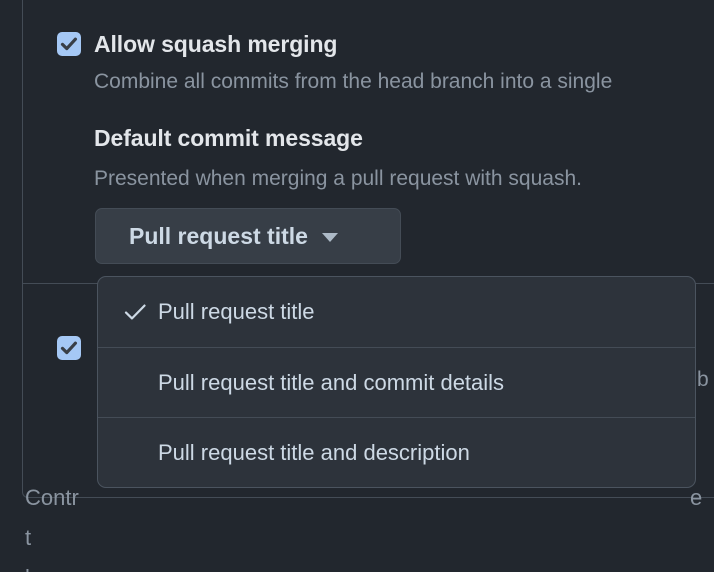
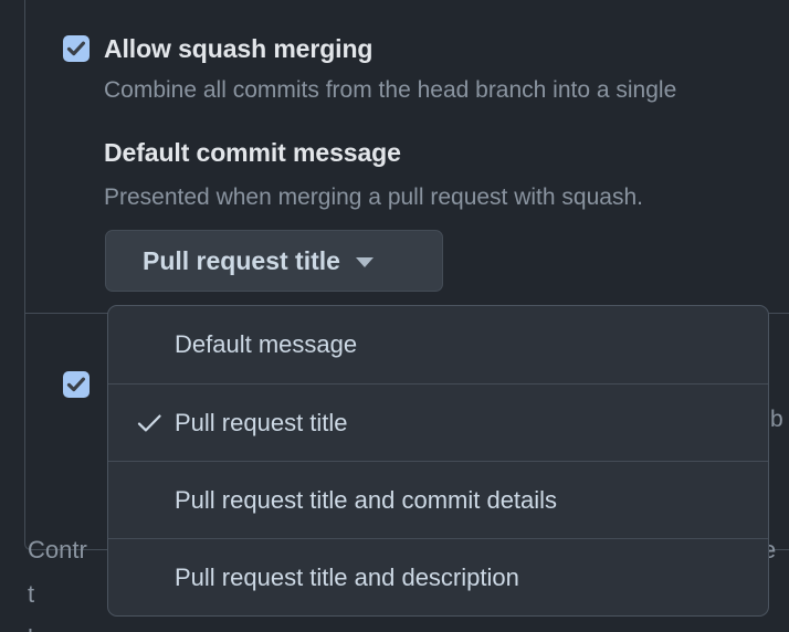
  Allow squash merging
  Combine all commits from the head branch into a single
  Default commit message
  Presented when merging a pull request with squash.
  Pull request title
  b
  Contr e t
+ Default message
  Pull request title
  Pull request title and commit details
  Pull request title and description
